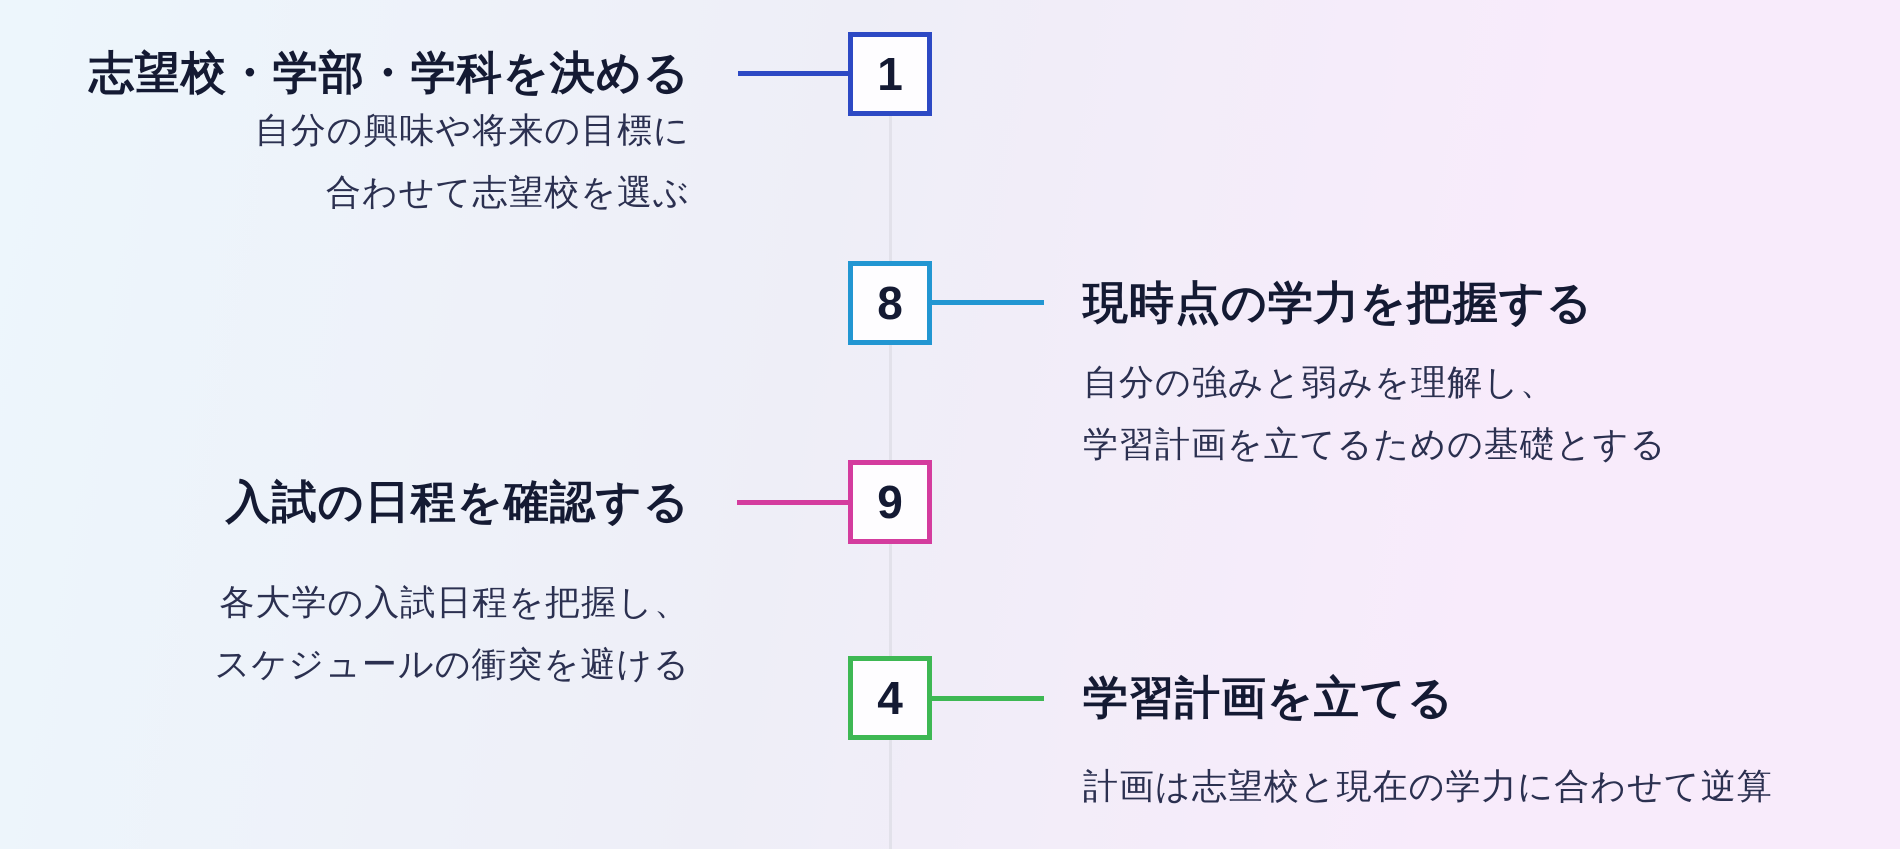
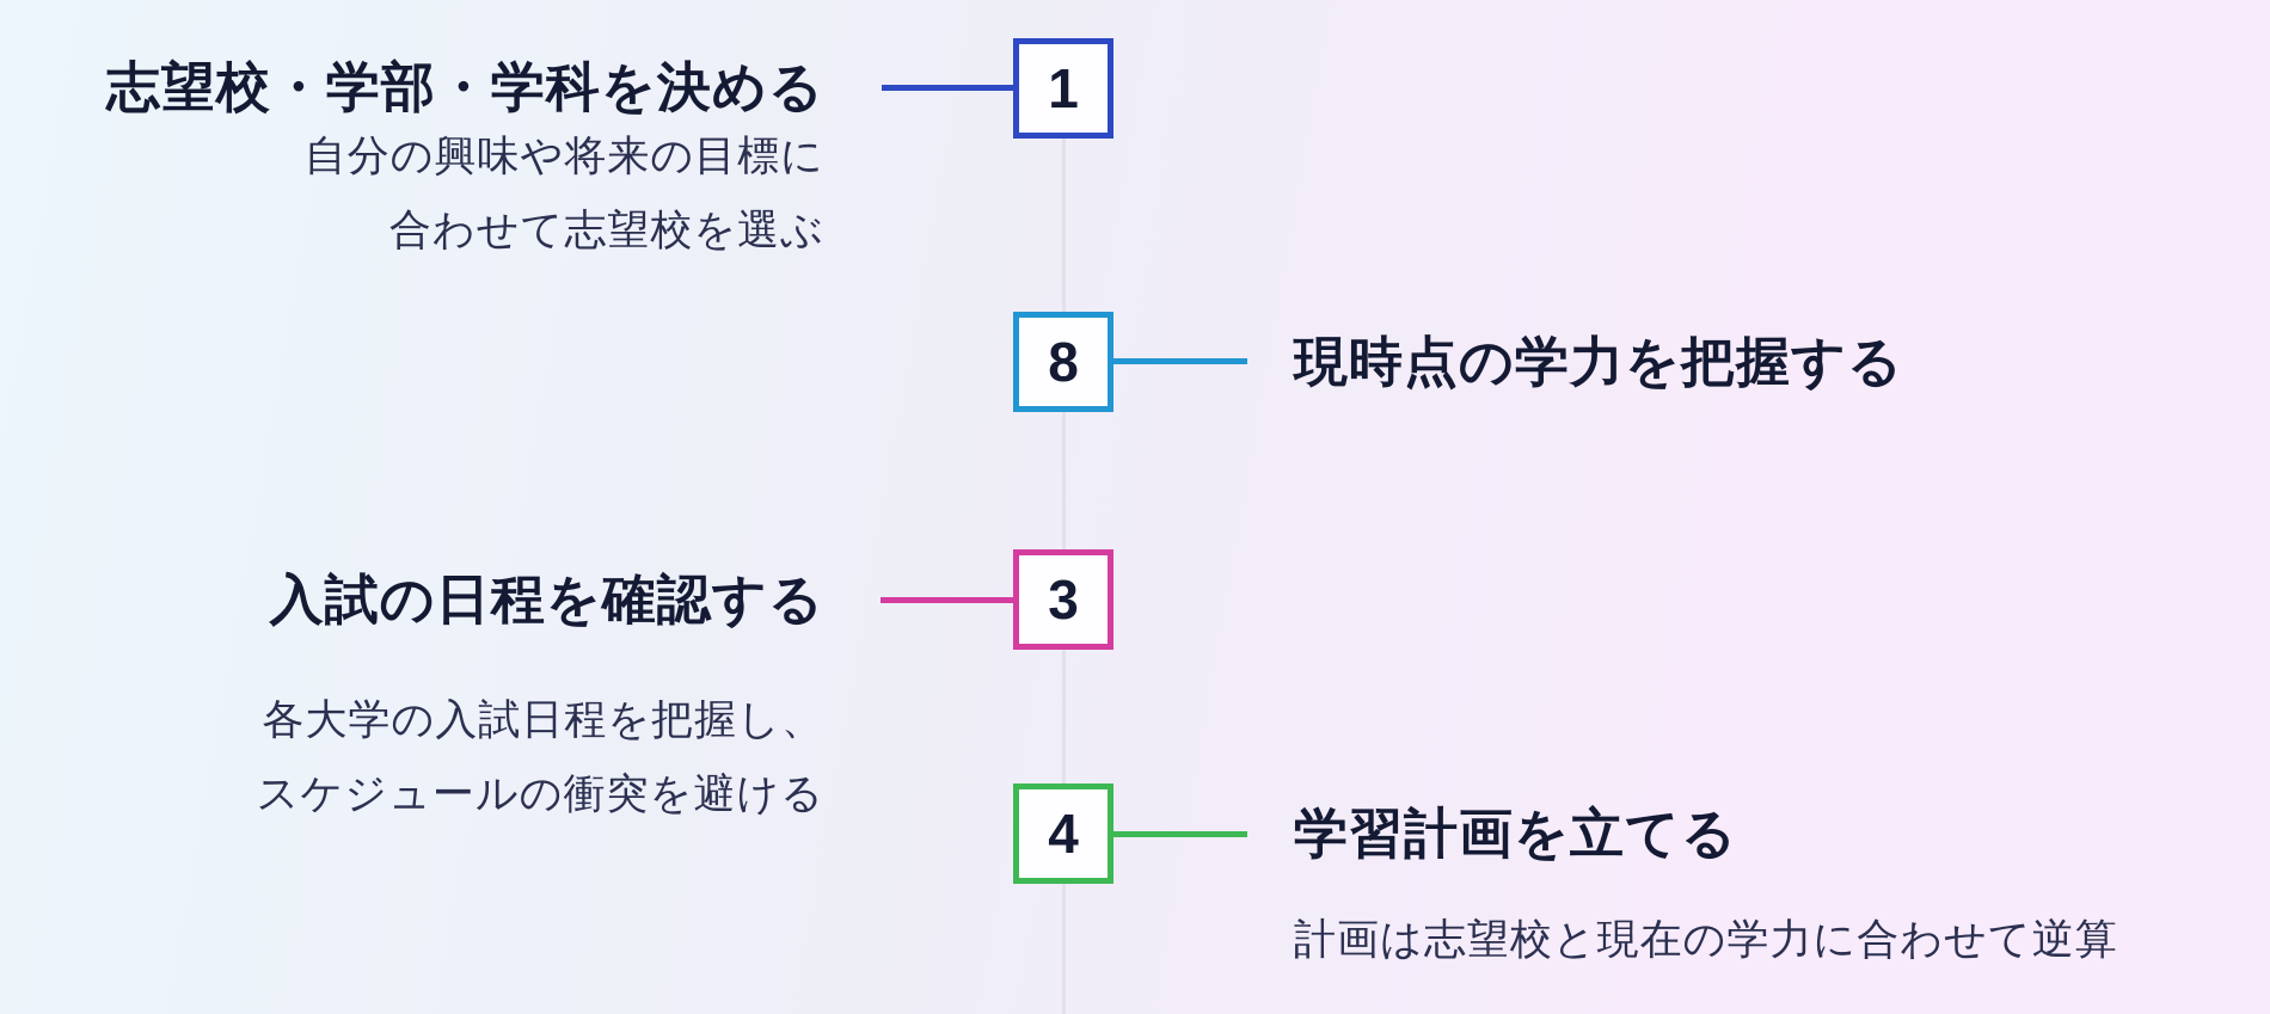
  志望校・学部・学科を決める
  1
  自分の興味や将来の目標に
  合わせて志望校を選ぶ
  現時点の学力を把握する
  8
- 自分の強みと弱みを理解し、
- 学習計画を立てるための基礎とする
  入試の日程を確認する
- 9
+ 3
  各大学の入試日程を把握し、
  スケジュールの衝突を避ける
  学習計画を立てる
  4
  計画は志望校と現在の学力に合わせて逆算
